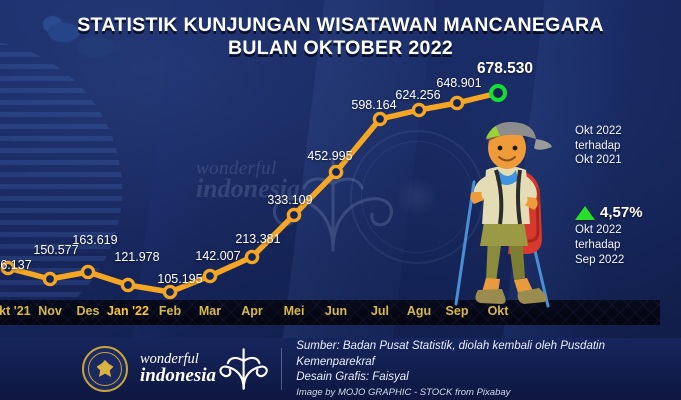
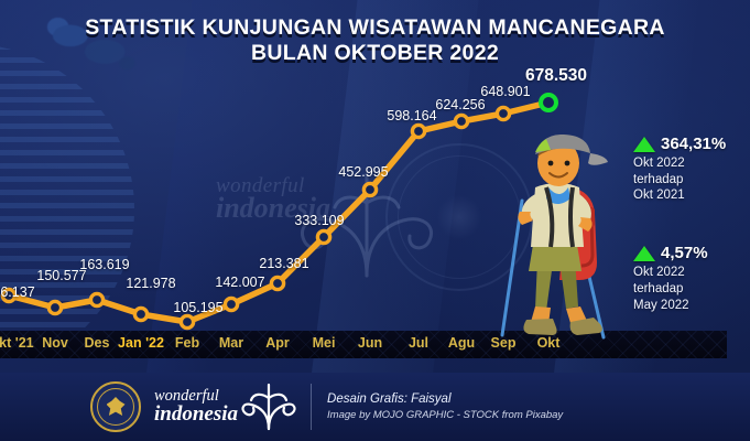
  wonderful
  indonesia
  STATISTIK KUNJUNGAN WISATAWAN MANCANEGARA
  BULAN OKTOBER 2022
  6.137
  150.577
  163.619
  121.978
  105.195
  142.007
  213.381
  333.109
  452.995
  598.164
  624.256
  648.901
  678.530
  kt '21
  Nov
  Des
  Jan '22
  Feb
  Mar
  Apr
  Mei
  Jun
  Jul
  Agu
  Sep
  Okt
+ 364,31%
  Okt 2022
  terhadap
  Okt 2021
  4,57%
  Okt 2022
  terhadap
- Sep 2022
+ May 2022
  wonderful
  indonesia
- Sumber: Badan Pusat Statistik, diolah kembali oleh Pusdatin Kemenparekraf
  Desain Grafis: Faisyal
  Image by MOJO GRAPHIC - STOCK from Pixabay
